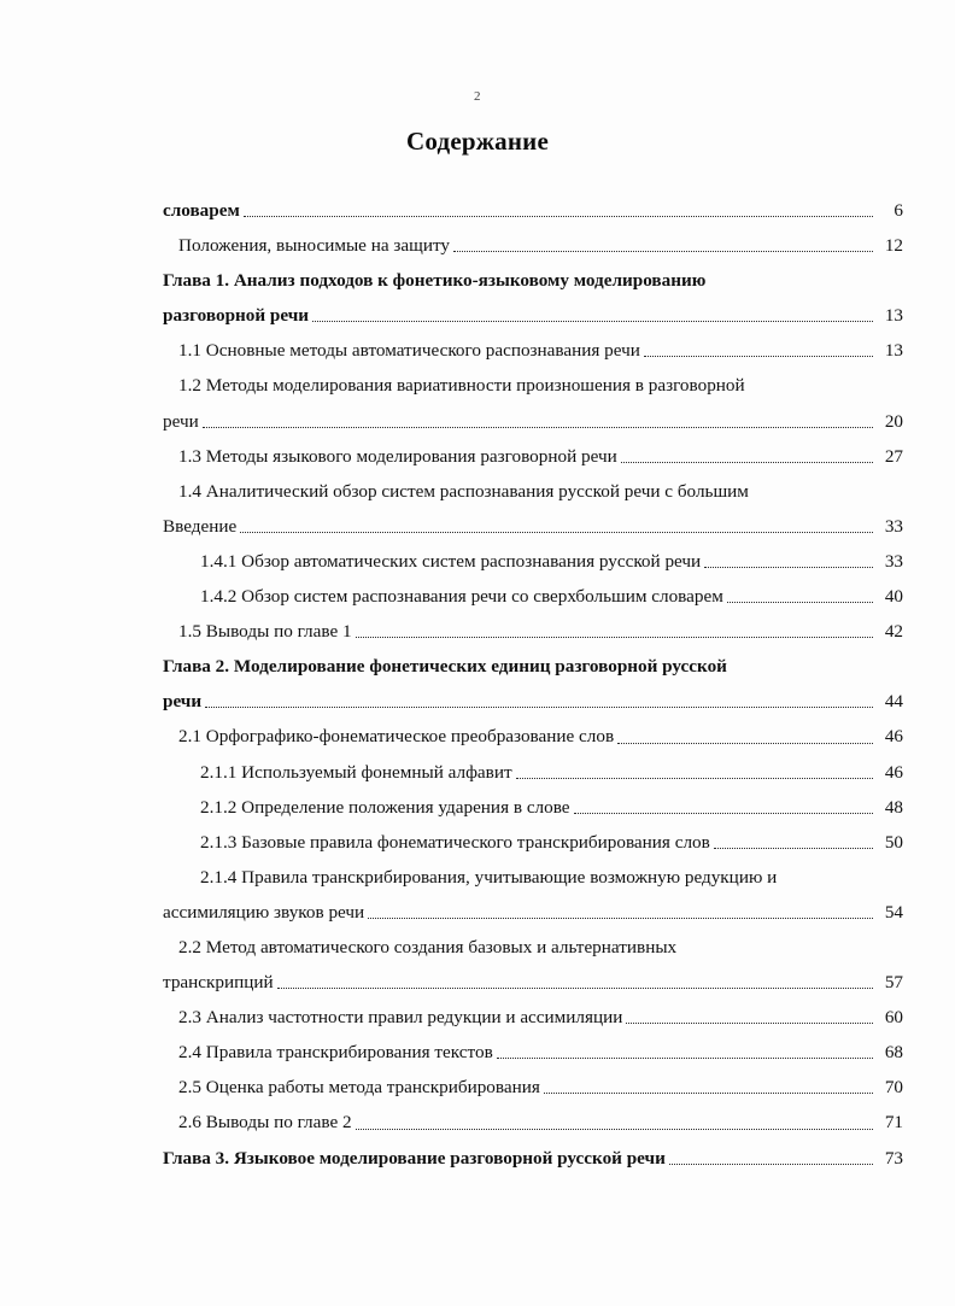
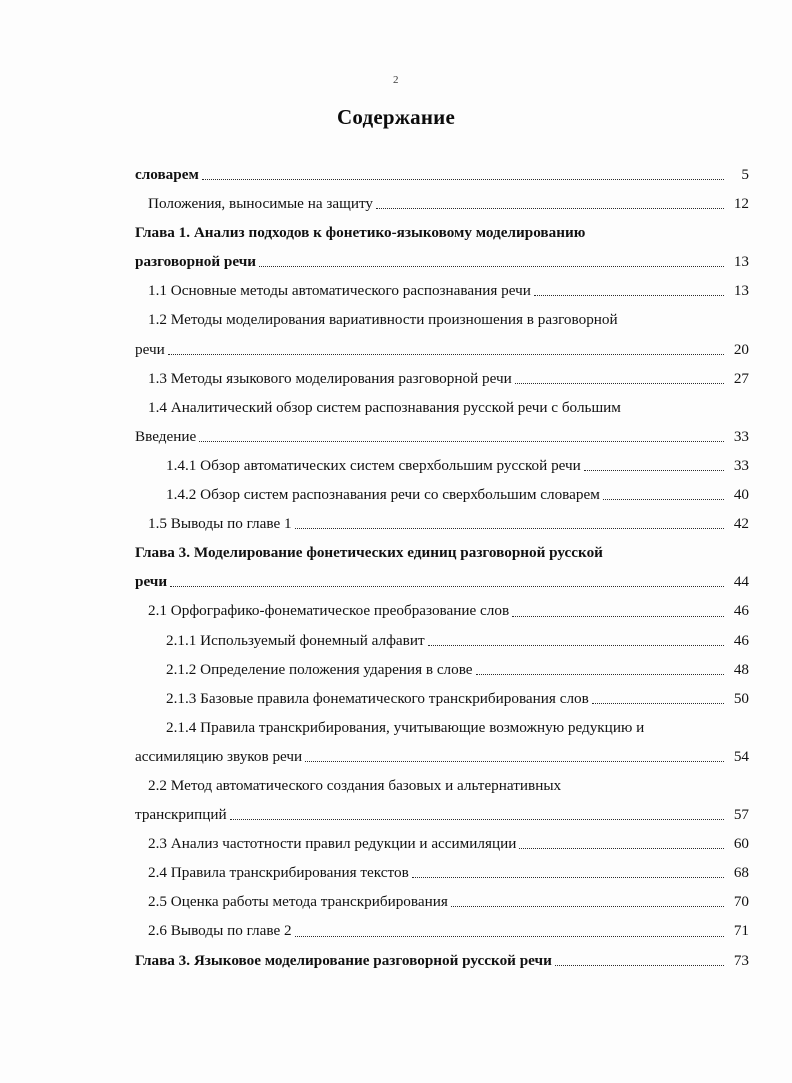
  2
  Содержание
  словарем
- 6
+ 5
  Положения, выносимые на защиту
  12
  Глава 1. Анализ подходов к фонетико-языковому моделированию
  разговорной речи
  13
  1.1 Основные методы автоматического распознавания речи
  13
  1.2 Методы моделирования вариативности произношения в разговорной
  речи
  20
  1.3 Методы языкового моделирования разговорной речи
  27
  1.4 Аналитический обзор систем распознавания русской речи с большим
  Введение
  33
- 1.4.1 Обзор автоматических систем распознавания русской речи
+ 1.4.1 Обзор автоматических систем сверхбольшим русской речи
  33
  1.4.2 Обзор систем распознавания речи со сверхбольшим словарем
  40
  1.5 Выводы по главе 1
  42
- Глава 2. Моделирование фонетических единиц разговорной русской
+ Глава 3. Моделирование фонетических единиц разговорной русской
  речи
  44
  2.1 Орфографико-фонематическое преобразование слов
  46
  2.1.1 Используемый фонемный алфавит
  46
  2.1.2 Определение положения ударения в слове
  48
  2.1.3 Базовые правила фонематического транскрибирования слов
  50
  2.1.4 Правила транскрибирования, учитывающие возможную редукцию и
  ассимиляцию звуков речи
  54
  2.2 Метод автоматического создания базовых и альтернативных
  транскрипций
  57
  2.3 Анализ частотности правил редукции и ассимиляции
  60
  2.4 Правила транскрибирования текстов
  68
  2.5 Оценка работы метода транскрибирования
  70
  2.6 Выводы по главе 2
  71
  Глава 3. Языковое моделирование разговорной русской речи
  73
